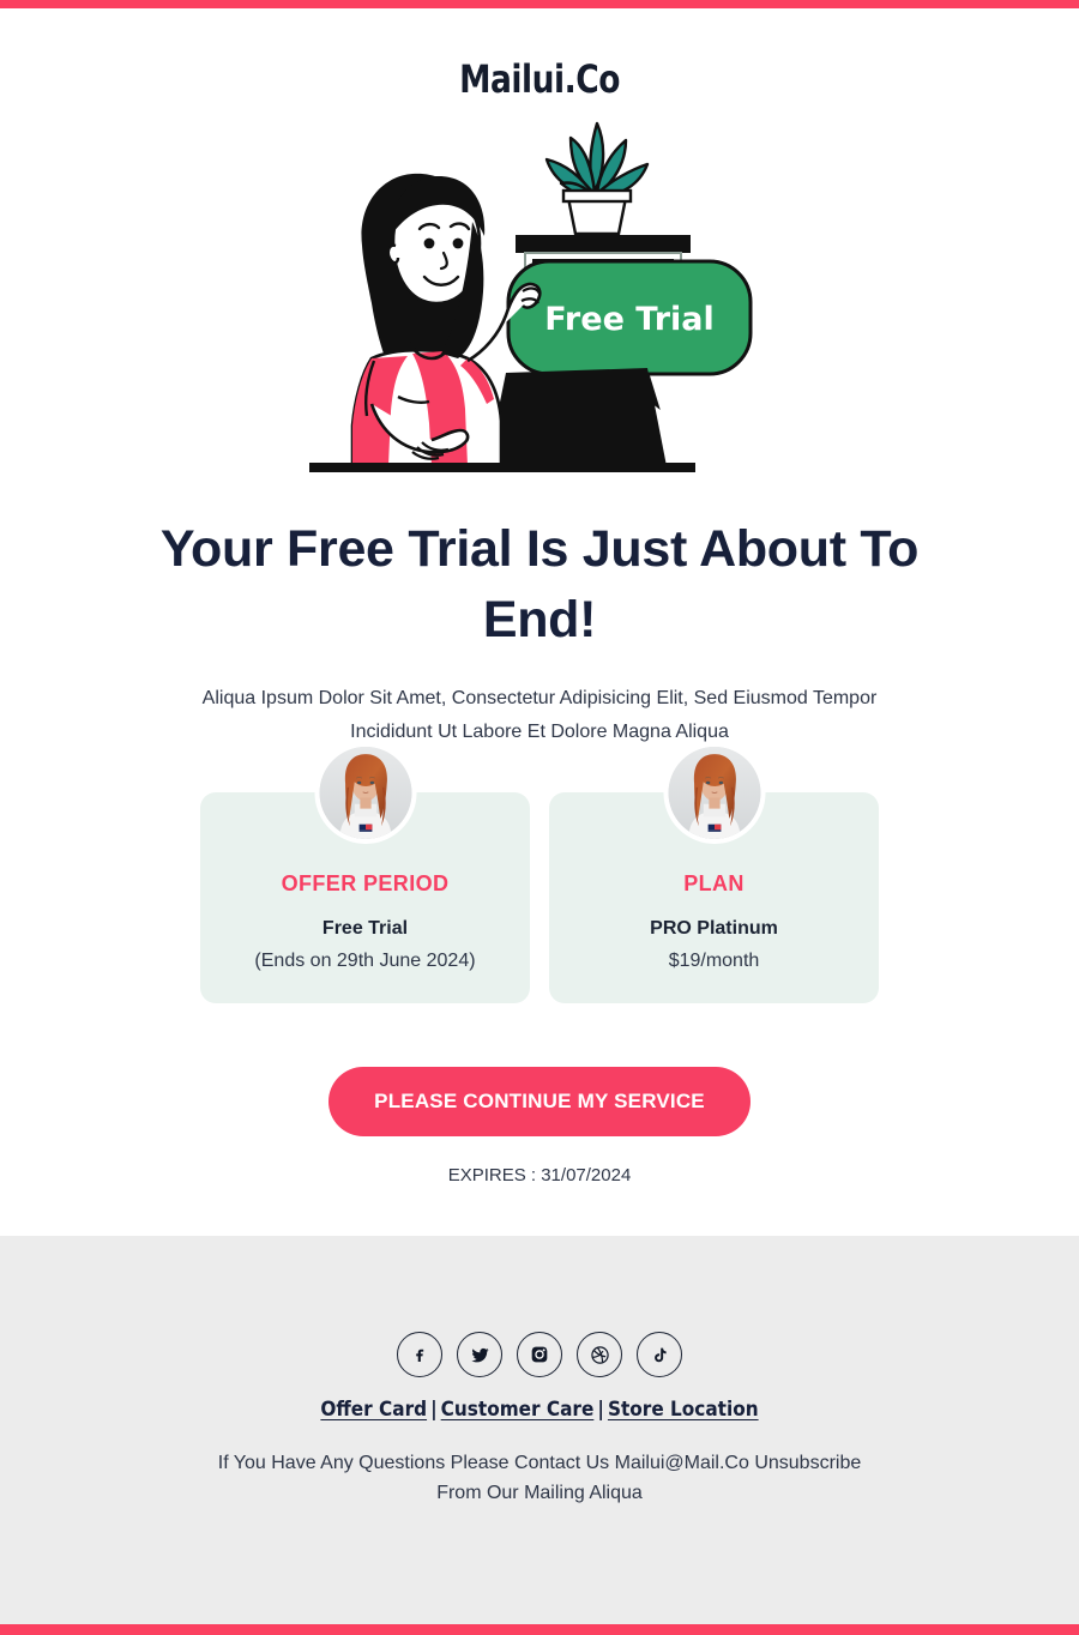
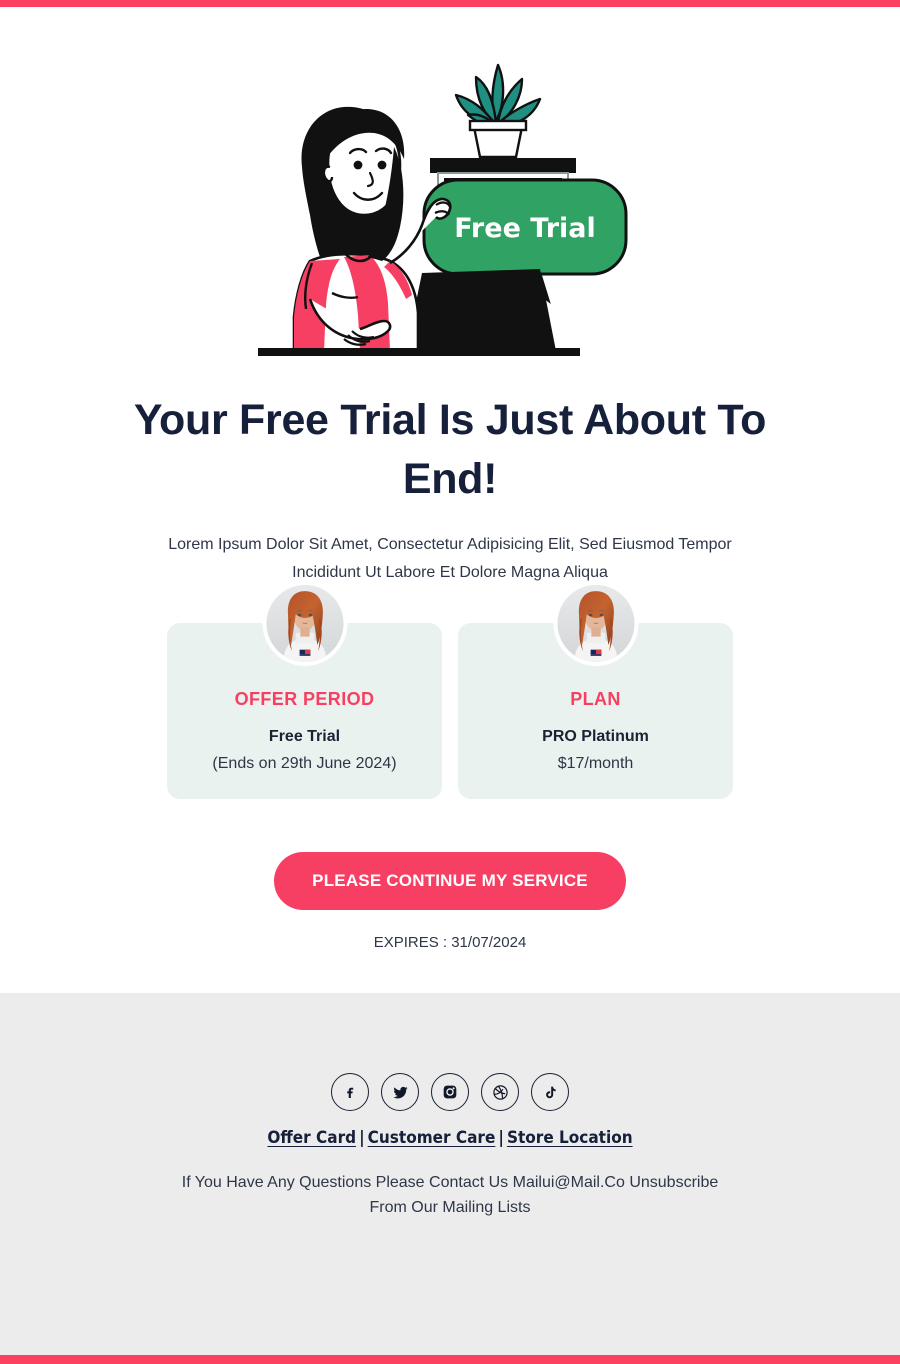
- Mailui.Co
  Free Trial
  Your Free Trial Is Just About To End!
- Aliqua Ipsum Dolor Sit Amet, Consectetur Adipisicing Elit, Sed Eiusmod Tempor Incididunt Ut Labore Et Dolore Magna Aliqua
+ Lorem Ipsum Dolor Sit Amet, Consectetur Adipisicing Elit, Sed Eiusmod Tempor Incididunt Ut Labore Et Dolore Magna Aliqua
  OFFER PERIOD
  Free Trial
  (Ends on 29th June 2024)
  PLAN
  PRO Platinum
- $19/month
+ $17/month
  PLEASE CONTINUE MY SERVICE
  EXPIRES : 31/07/2024
  Offer Card | Customer Care | Store Location
- If You Have Any Questions Please Contact Us Mailui@Mail.Co Unsubscribe From Our Mailing Aliqua
+ If You Have Any Questions Please Contact Us Mailui@Mail.Co Unsubscribe From Our Mailing Lists
